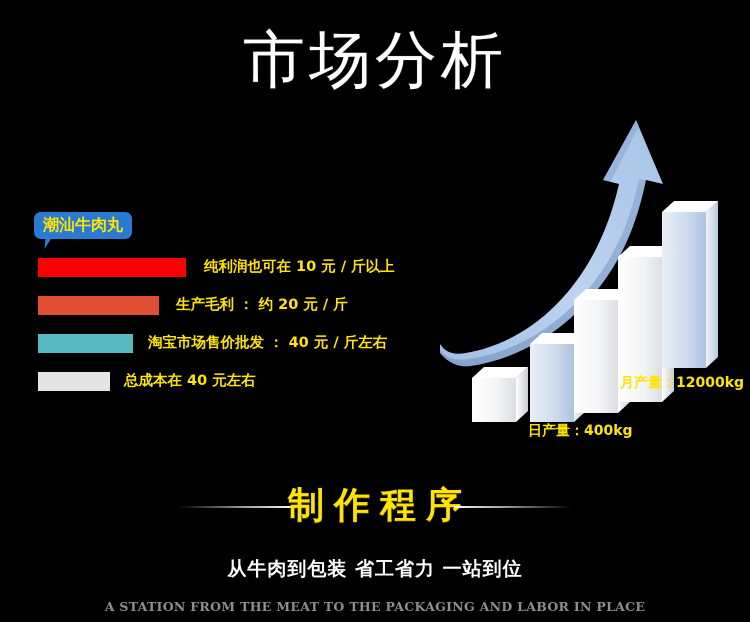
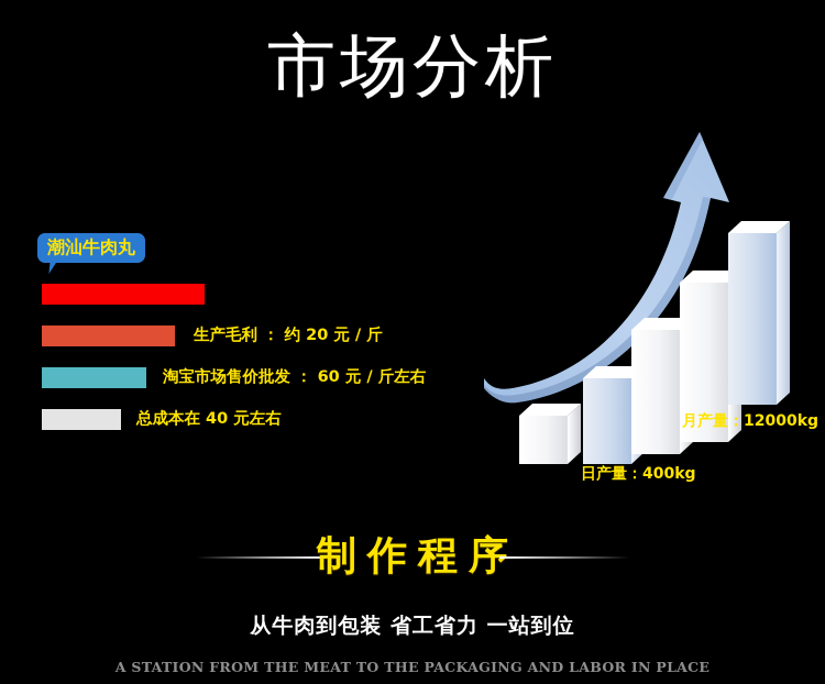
  市场分析
  潮汕牛肉丸
- 纯利润也可在 10 元 / 斤以上
  生产毛利 ： 约 20 元 / 斤
- 淘宝市场售价批发 ： 40 元 / 斤左右
+ 淘宝市场售价批发 ： 60 元 / 斤左右
  总成本在 40 元左右
  日产量：400kg
  月产量：12000kg
  制作程序
  从牛肉到包装 省工省力 一站到位
  A STATION FROM THE MEAT TO THE PACKAGING AND LABOR IN PLACE
